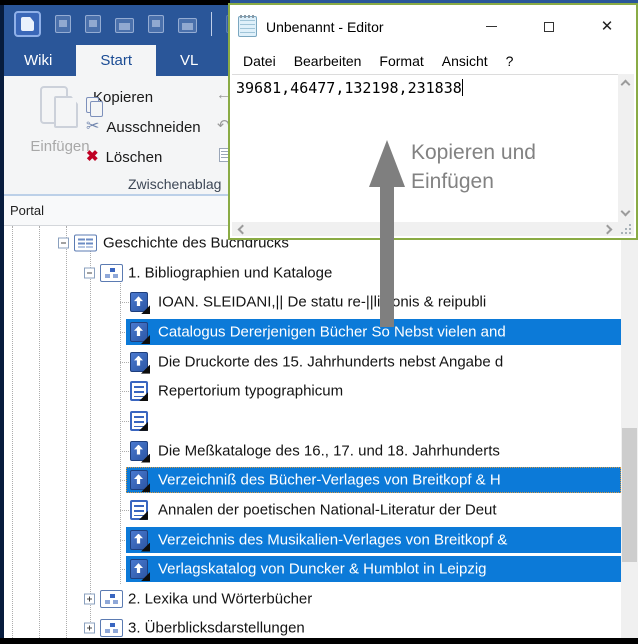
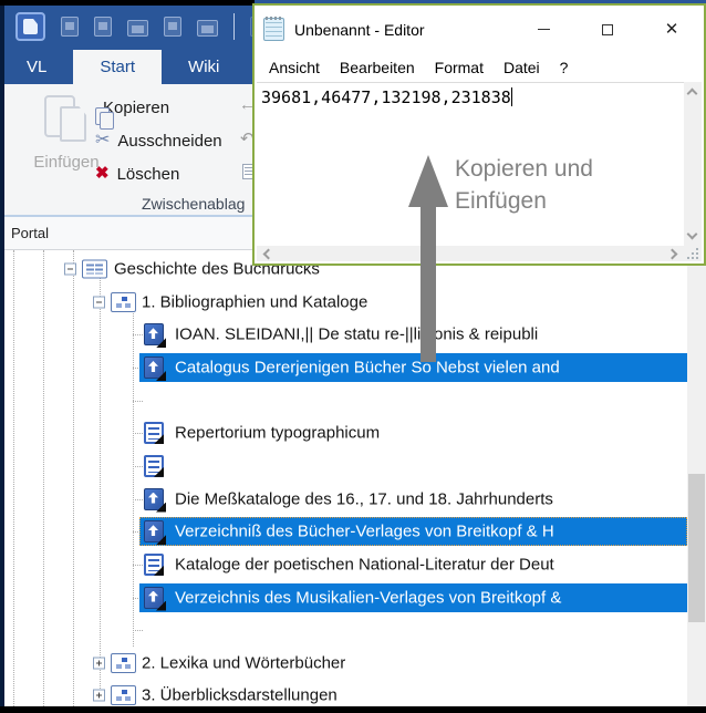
- Wiki
+ VL
  Start
- VL
+ Wiki
  Einfügen
  opieren
  ✂
  Ausschneiden
  ✖
  Löschen
  Zwischenablag
  ←
  ↶
  Portal
  Geschichte des Buchdrucks
  1. Bibliographien und Kataloge
  IOAN. SLEIDANI,|| De statu re-||lionis & reipubli
  Catalogus Dererjenigen Bücher So Nebst vielen and
- Die Druckorte des 15. Jahrhunderts nebst Angabe d
  Repertorium typographicum
  Die Meßkataloge des 16., 17. und 18. Jahrhunderts
  Verzeichniß des Bücher-Verlages von Breitkopf & H
- Annalen der poetischen National-Literatur der Deut
+ Kataloge der poetischen National-Literatur der Deut
  Verzeichnis des Musikalien-Verlages von Breitkopf &
- Verlagskatalog von Duncker & Humblot in Leipzig
  2. Lexika und Wörterbücher
  3. Überblicksdarstellungen
  Unbenannt - Editor
  ✕
- Datei
+ Ansicht
  Bearbeiten
  Format
- Ansicht
+ Datei
  ?
  39681,46477,132198,231838
  Kopieren und
  Einfügen
